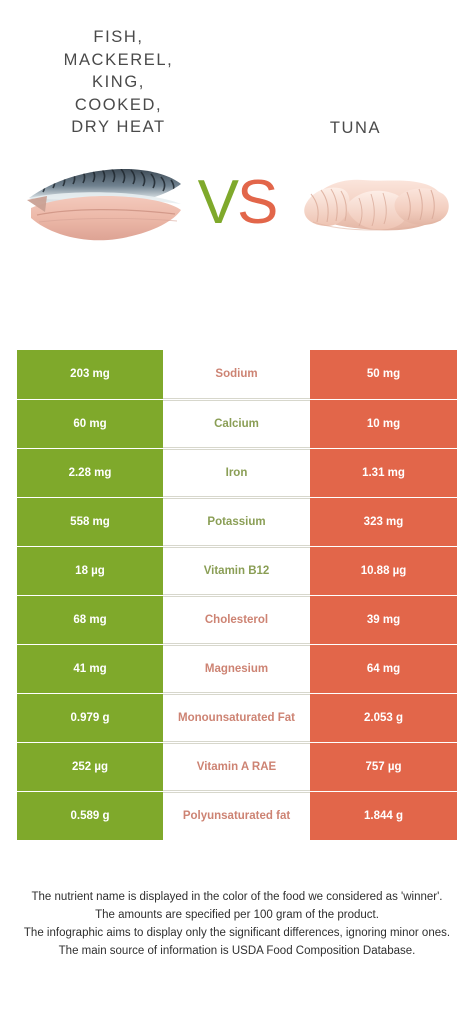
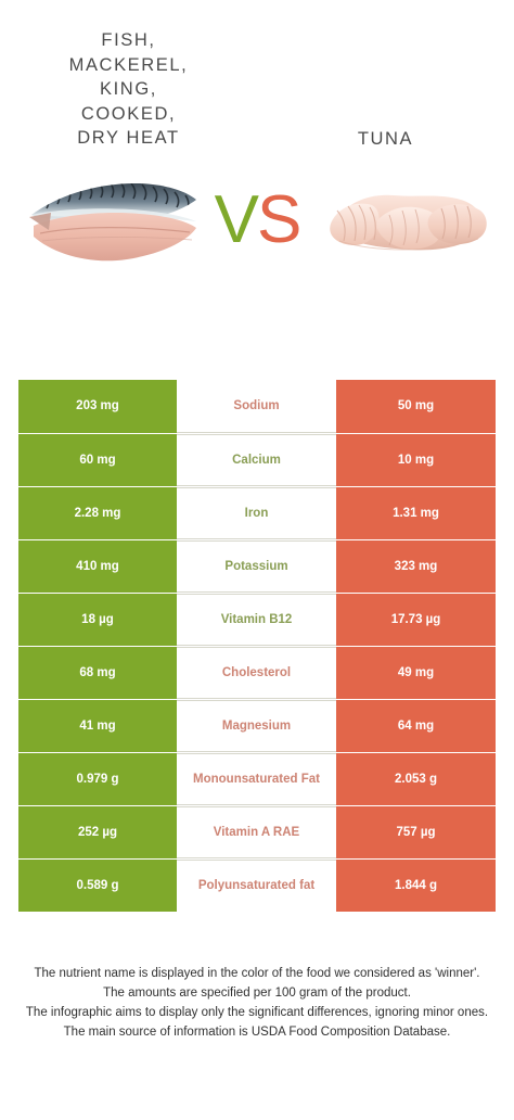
  FISH,
  MACKEREL,
  KING,
  COOKED,
  DRY HEAT
  TUNA
  VS
  203 mg
  Sodium
  50 mg
  60 mg
  Calcium
  10 mg
  2.28 mg
  Iron
  1.31 mg
- 558 mg
+ 410 mg
  Potassium
  323 mg
  18 µg
  Vitamin B12
- 10.88 µg
+ 17.73 µg
  68 mg
  Cholesterol
- 39 mg
+ 49 mg
  41 mg
  Magnesium
  64 mg
  0.979 g
  Monounsaturated Fat
  2.053 g
  252 µg
  Vitamin A RAE
  757 µg
  0.589 g
  Polyunsaturated fat
  1.844 g
  The nutrient name is displayed in the color of the food we considered as 'winner'.
  The amounts are specified per 100 gram of the product.
  The infographic aims to display only the significant differences, ignoring minor ones.
  The main source of information is USDA Food Composition Database.
